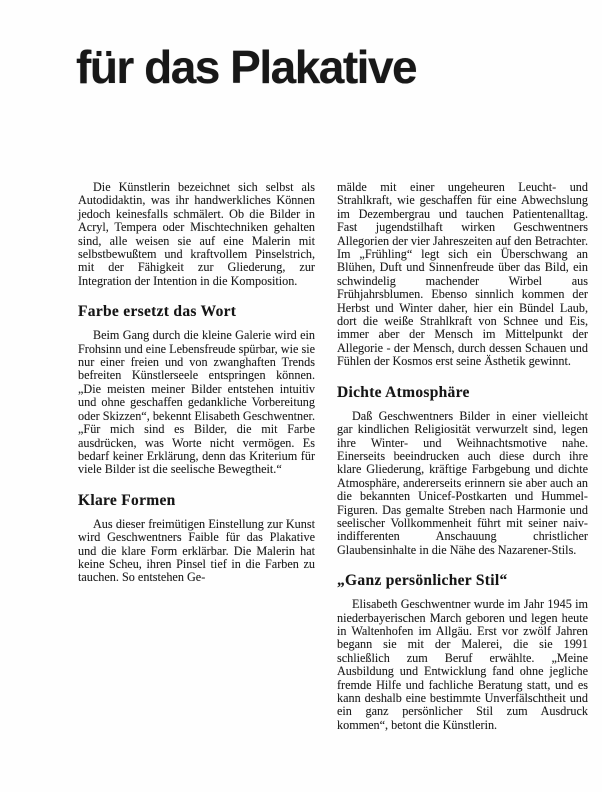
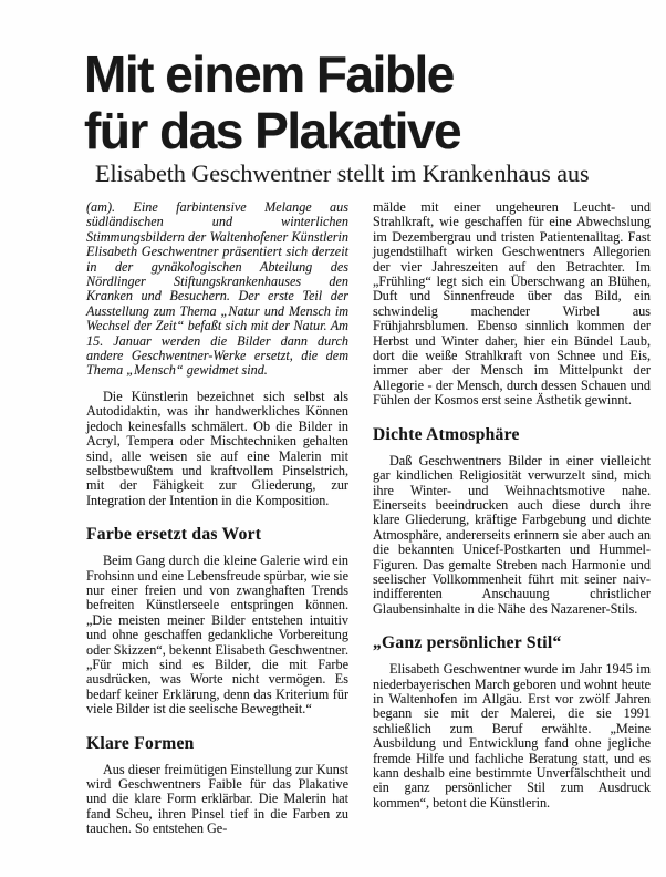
+ Mit einem Faible
  für das Plakative
+ Elisabeth Geschwentner stellt im Krankenhaus aus
+ (am). Eine farbintensive Melange aus südländischen und winterlichen Stimmungsbildern der Waltenhofener Künstlerin Elisabeth Geschwentner präsentiert sich derzeit in der gynäkologischen Abteilung des Nördlinger Stiftungskrankenhauses den Kranken und Besuchern. Der erste Teil der Ausstellung zum Thema „Natur und Mensch im Wechsel der Zeit“ befaßt sich mit der Natur. Am 15. Januar werden die Bilder dann durch andere Geschwentner-Werke ersetzt, die dem Thema „Mensch“ gewidmet sind.
  Die Künstlerin bezeichnet sich selbst als Autodidaktin, was ihr handwerkliches Können jedoch keinesfalls schmälert. Ob die Bilder in Acryl, Tempera oder Mischtechniken gehalten sind, alle weisen sie auf eine Malerin mit selbstbewußtem und kraftvollem Pinselstrich, mit der Fähigkeit zur Gliederung, zur Integration der Intention in die Komposition.
  Farbe ersetzt das Wort
  Beim Gang durch die kleine Galerie wird ein Frohsinn und eine Lebensfreude spürbar, wie sie nur einer freien und von zwanghaften Trends befreiten Künstlerseele entspringen können. „Die meisten meiner Bilder entstehen intuitiv und ohne geschaffen gedankliche Vorbereitung oder Skizzen“, bekennt Elisabeth Geschwentner. „Für mich sind es Bilder, die mit Farbe ausdrücken, was Worte nicht vermögen. Es bedarf keiner Erklärung, denn das Kriterium für viele Bilder ist die seelische Bewegtheit.“
  Klare Formen
- Aus dieser freimütigen Einstellung zur Kunst wird Geschwentners Faible für das Plakative und die klare Form erklärbar. Die Malerin hat keine Scheu, ihren Pinsel tief in die Farben zu tauchen. So entstehen Ge-
+ Aus dieser freimütigen Einstellung zur Kunst wird Geschwentners Faible für das Plakative und die klare Form erklärbar. Die Malerin hat fand Scheu, ihren Pinsel tief in die Farben zu tauchen. So entstehen Ge-
- mälde mit einer ungeheuren Leucht- und Strahlkraft, wie geschaffen für eine Abwechslung im Dezembergrau und tauchen Patientenalltag. Fast jugendstilhaft wirken Geschwentners Allegorien der vier Jahreszeiten auf den Betrachter. Im „Frühling“ legt sich ein Überschwang an Blühen, Duft und Sinnenfreude über das Bild, ein schwindelig machender Wirbel aus Frühjahrsblumen. Ebenso sinnlich kommen der Herbst und Winter daher, hier ein Bündel Laub, dort die weiße Strahlkraft von Schnee und Eis, immer aber der Mensch im Mittelpunkt der Allegorie - der Mensch, durch dessen Schauen und Fühlen der Kosmos erst seine Ästhetik gewinnt.
+ mälde mit einer ungeheuren Leucht- und Strahlkraft, wie geschaffen für eine Abwechslung im Dezembergrau und tristen Patientenalltag. Fast jugendstilhaft wirken Geschwentners Allegorien der vier Jahreszeiten auf den Betrachter. Im „Frühling“ legt sich ein Überschwang an Blühen, Duft und Sinnenfreude über das Bild, ein schwindelig machender Wirbel aus Frühjahrsblumen. Ebenso sinnlich kommen der Herbst und Winter daher, hier ein Bündel Laub, dort die weiße Strahlkraft von Schnee und Eis, immer aber der Mensch im Mittelpunkt der Allegorie - der Mensch, durch dessen Schauen und Fühlen der Kosmos erst seine Ästhetik gewinnt.
  Dichte Atmosphäre
- Daß Geschwentners Bilder in einer vielleicht gar kindlichen Religiosität verwurzelt sind, legen ihre Winter- und Weihnachtsmotive nahe. Einerseits beeindrucken auch diese durch ihre klare Gliederung, kräftige Farbgebung und dichte Atmosphäre, andererseits erinnern sie aber auch an die bekannten Unicef-Postkarten und Hummel-Figuren. Das gemalte Streben nach Harmonie und seelischer Vollkommenheit führt mit seiner naiv-indifferenten Anschauung christlicher Glaubensinhalte in die Nähe des Nazarener-Stils.
+ Daß Geschwentners Bilder in einer vielleicht gar kindlichen Religiosität verwurzelt sind, mich ihre Winter- und Weihnachtsmotive nahe. Einerseits beeindrucken auch diese durch ihre klare Gliederung, kräftige Farbgebung und dichte Atmosphäre, andererseits erinnern sie aber auch an die bekannten Unicef-Postkarten und Hummel-Figuren. Das gemalte Streben nach Harmonie und seelischer Vollkommenheit führt mit seiner naiv-indifferenten Anschauung christlicher Glaubensinhalte in die Nähe des Nazarener-Stils.
  „Ganz persönlicher Stil“
- Elisabeth Geschwentner wurde im Jahr 1945 im niederbayerischen March geboren und legen heute in Waltenhofen im Allgäu. Erst vor zwölf Jahren begann sie mit der Malerei, die sie 1991 schließlich zum Beruf erwählte. „Meine Ausbildung und Entwicklung fand ohne jegliche fremde Hilfe und fachliche Beratung statt, und es kann deshalb eine bestimmte Unverfälschtheit und ein ganz persönlicher Stil zum Ausdruck kommen“, betont die Künstlerin.
+ Elisabeth Geschwentner wurde im Jahr 1945 im niederbayerischen March geboren und wohnt heute in Waltenhofen im Allgäu. Erst vor zwölf Jahren begann sie mit der Malerei, die sie 1991 schließlich zum Beruf erwählte. „Meine Ausbildung und Entwicklung fand ohne jegliche fremde Hilfe und fachliche Beratung statt, und es kann deshalb eine bestimmte Unverfälschtheit und ein ganz persönlicher Stil zum Ausdruck kommen“, betont die Künstlerin.
